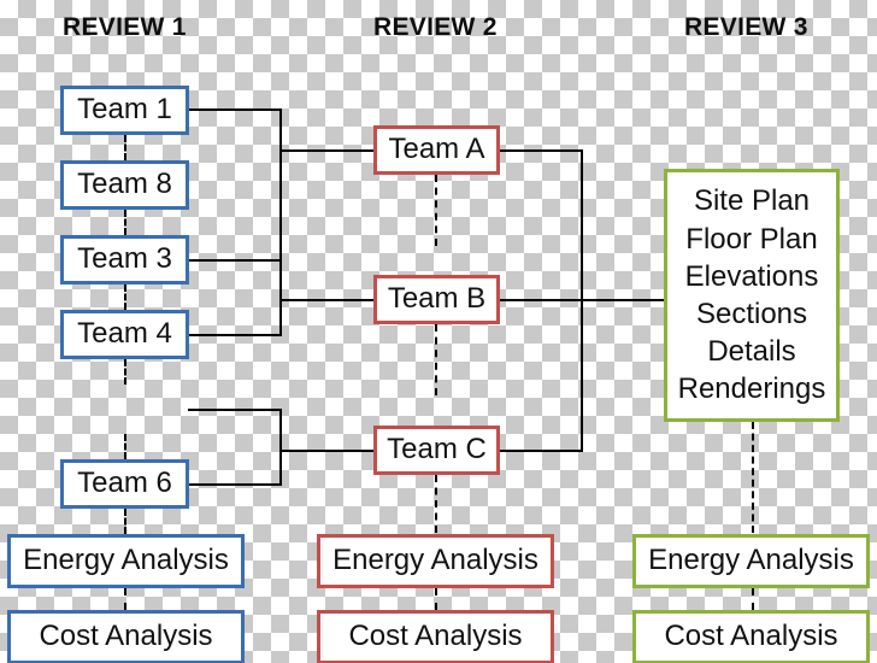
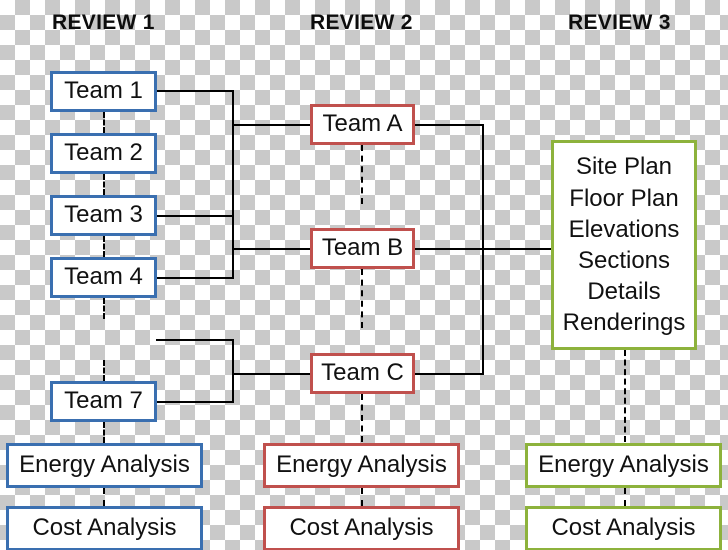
  REVIEW 1
  REVIEW 2
  REVIEW 3
  Team 1
- Team 8
+ Team 2
  Team 3
  Team 4
- Team 6
+ Team 7
  Energy Analysis
  Cost Analysis
  Team A
  Team B
  Team C
  Energy Analysis
  Cost Analysis
  Site Plan
  Floor Plan
  Elevations
  Sections
  Details
  Renderings
  Energy Analysis
  Cost Analysis
